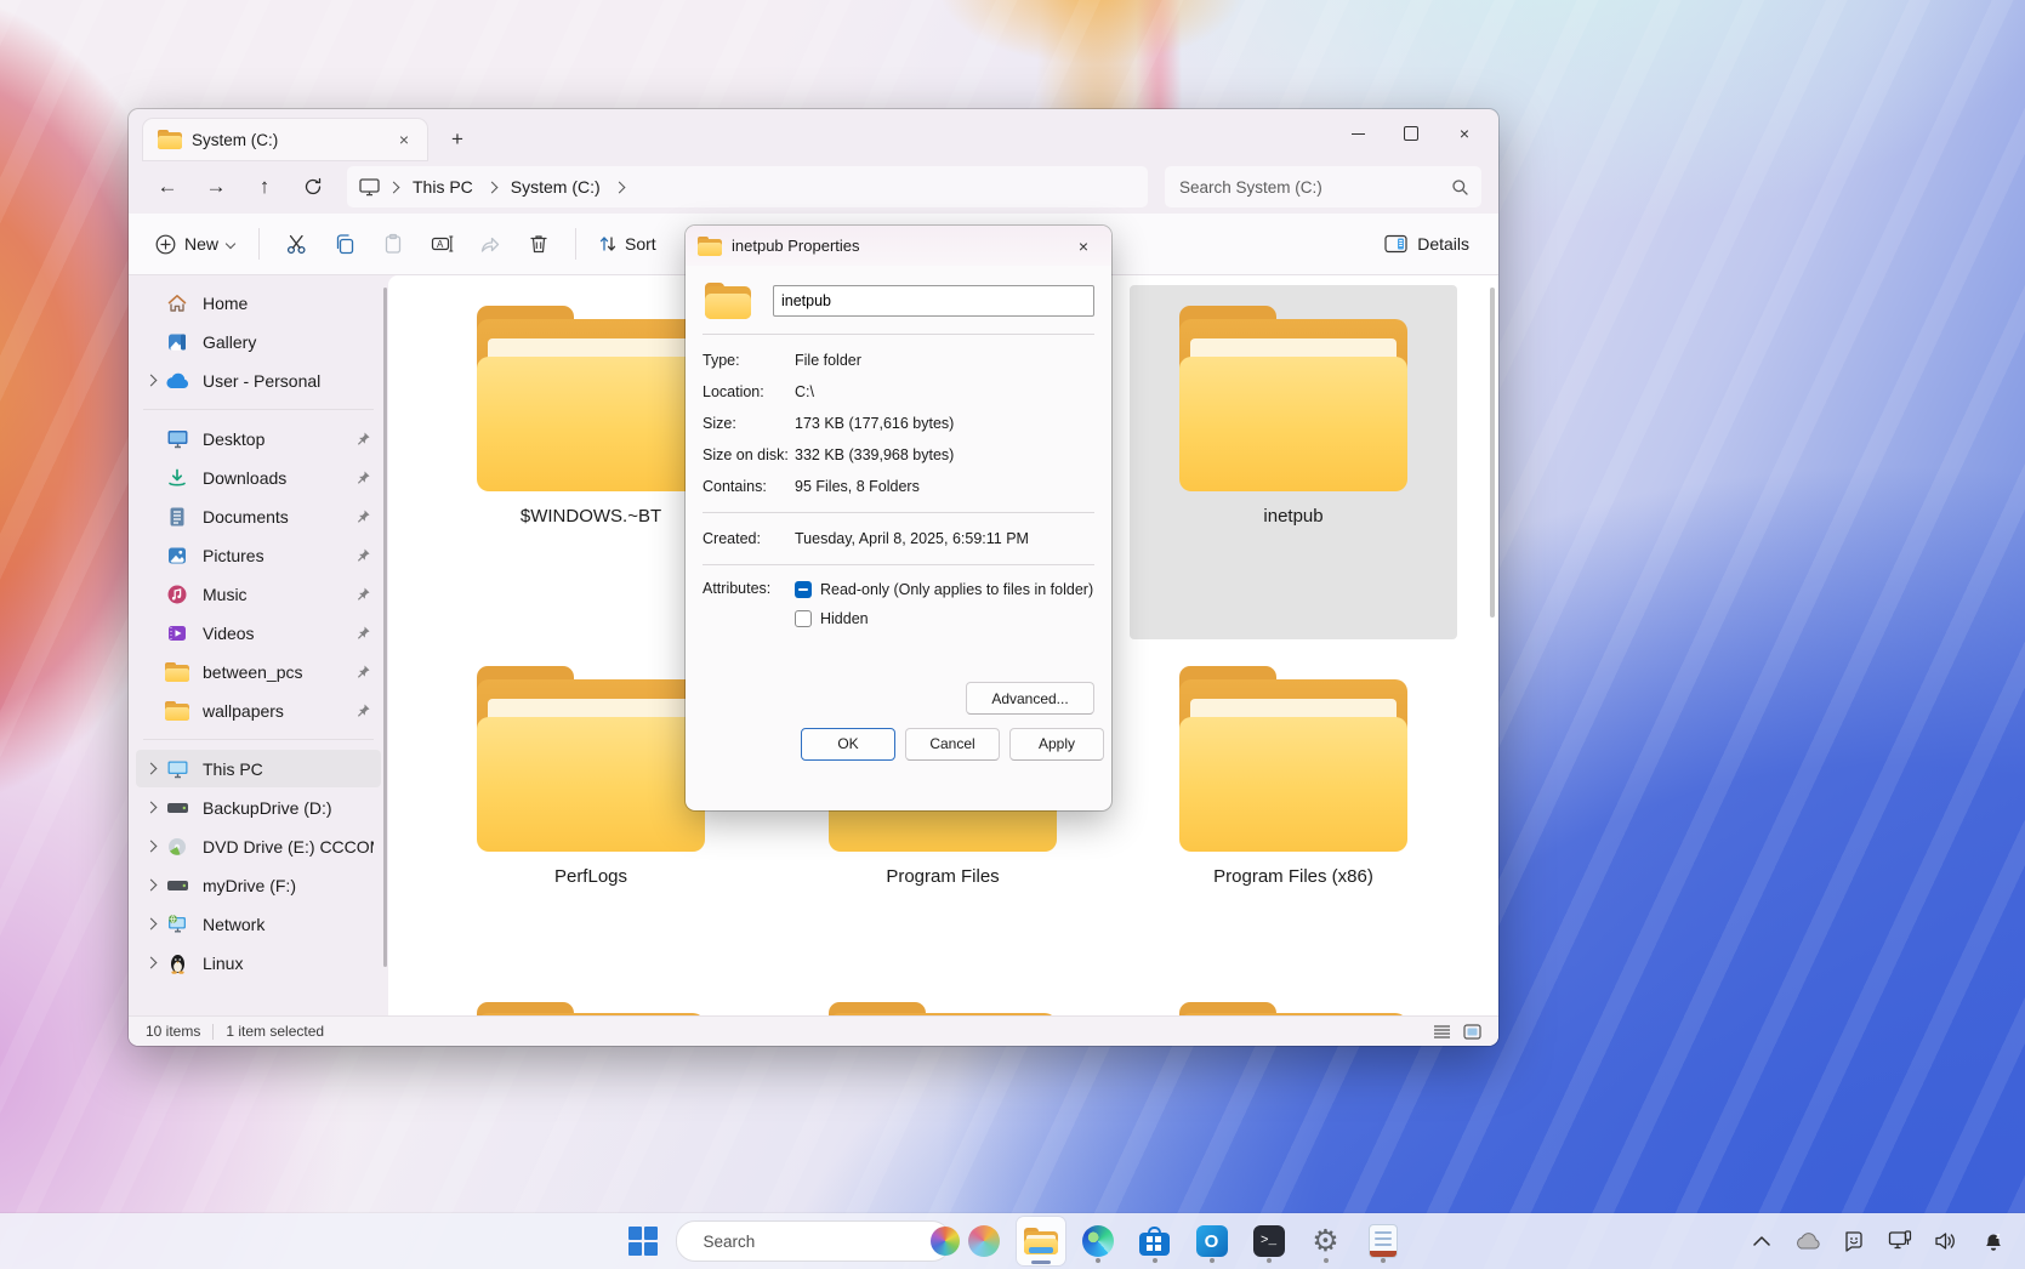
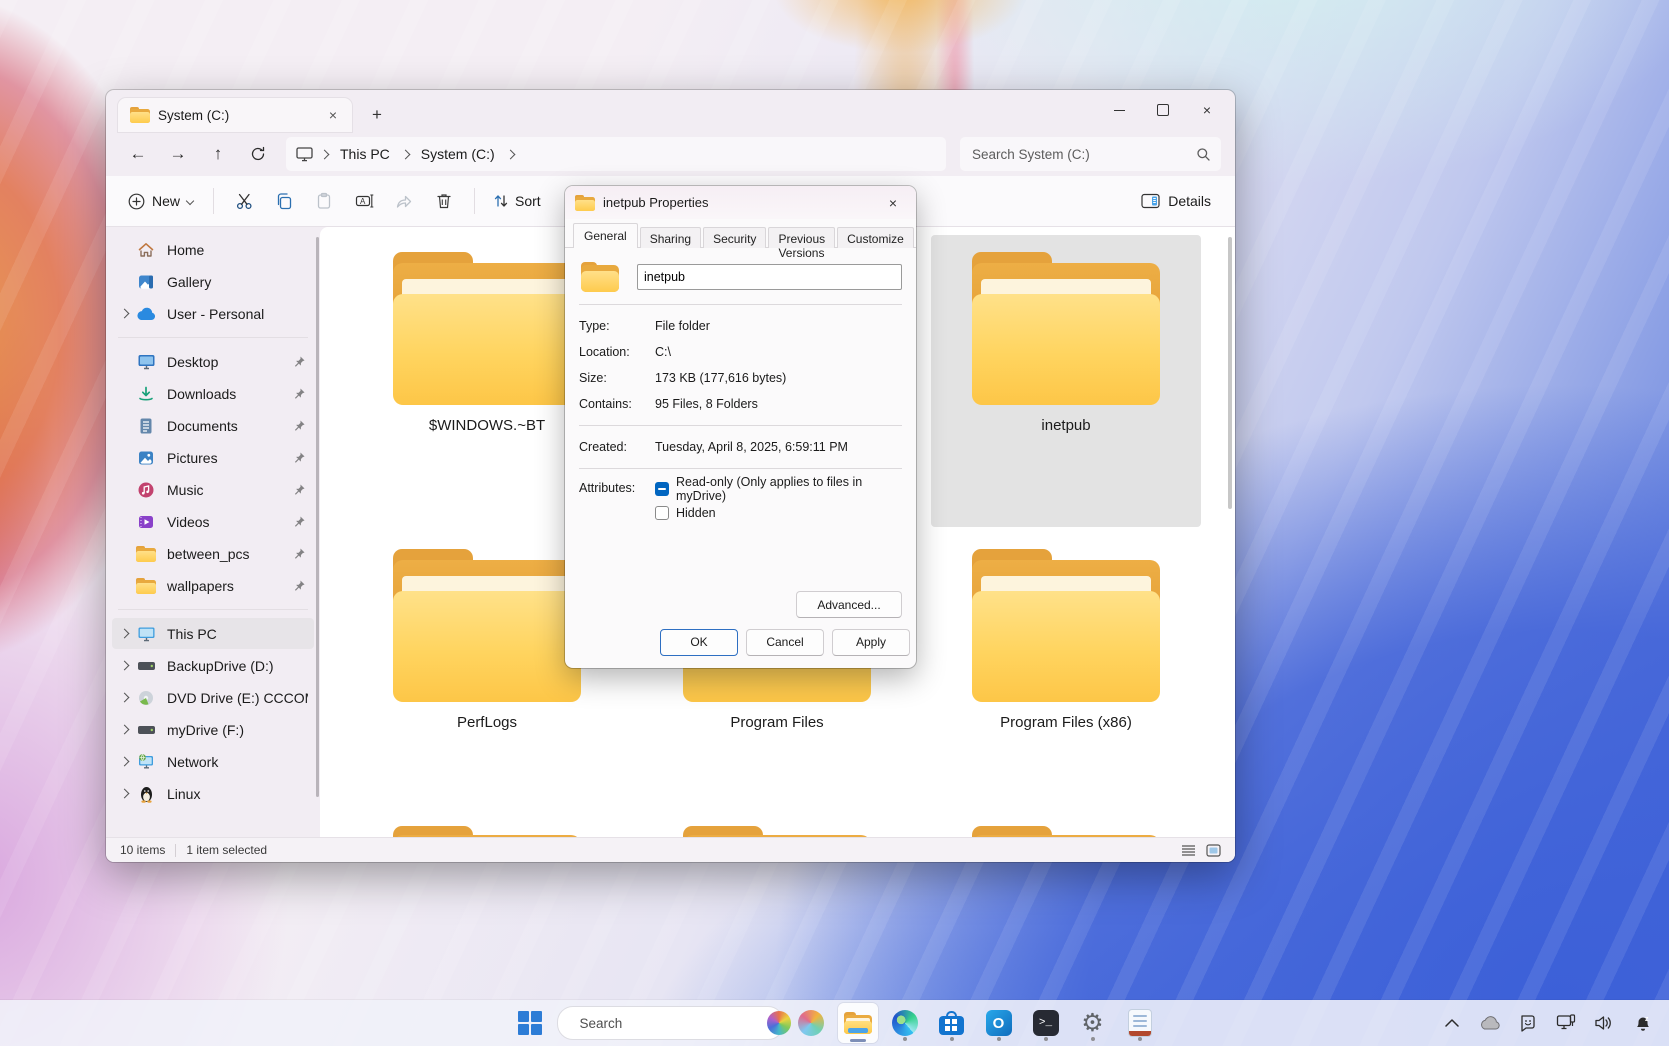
  System (C:)
  ×
  +
  ×
  ←
  →
  ↑
  This PC
  System (C:)
  Search System (C:)
  New
  A
  Sort
  Details
  Home
  Gallery
  User - Personal
  Desktop
  Downloads
  Documents
  Pictures
  Music
  Videos
  between_pcs
  wallpapers
  This PC
  BackupDrive (D:)
  DVD Drive (E:) CCCO
  myDrive (F:)
  Network
  Linux
  $WINDOWS.~BT
  inetpub
  PerfLogs
  Program Files
  Program Files (x86)
  10 items
  1 item selected
  inetpub Properties
  ×
+ General
+ Sharing
+ Security
+ Previous Versions
+ Customize
  inetpub
  Type:
  File folder
  Location:
  C:\
  Size:
  173 KB (177,616 bytes)
- Size on disk:
- 332 KB (339,968 bytes)
  Contains:
  95 Files, 8 Folders
  Created:
  Tuesday, April 8, 2025, 6:59:11 PM
  Attributes:
- Read-only (Only applies to files in folder)
+ Read-only (Only applies to files in myDrive)
  Hidden
  Advanced...
  OK
  Cancel
  Apply
  Search
  O
  >_
  ⚙
